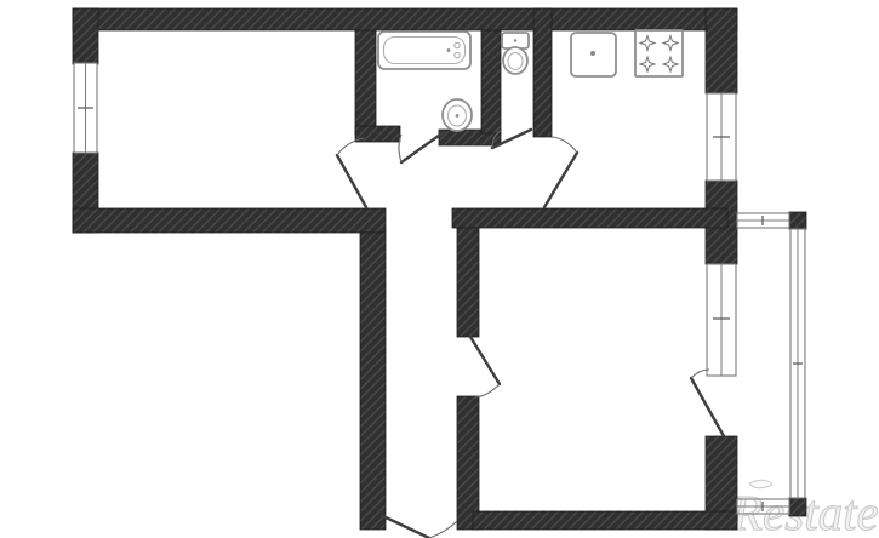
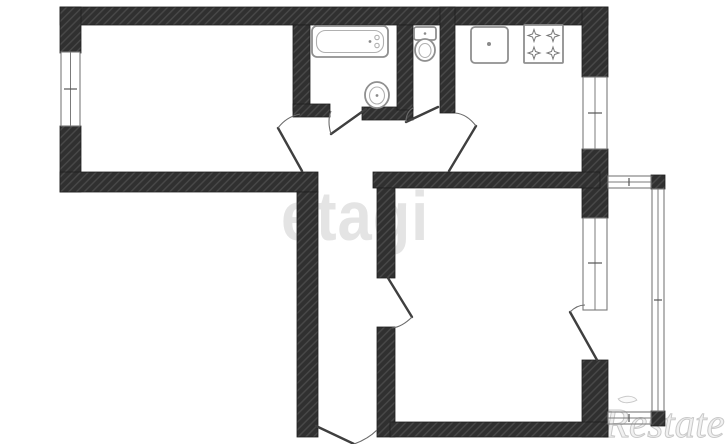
+ etagi
  Restate
